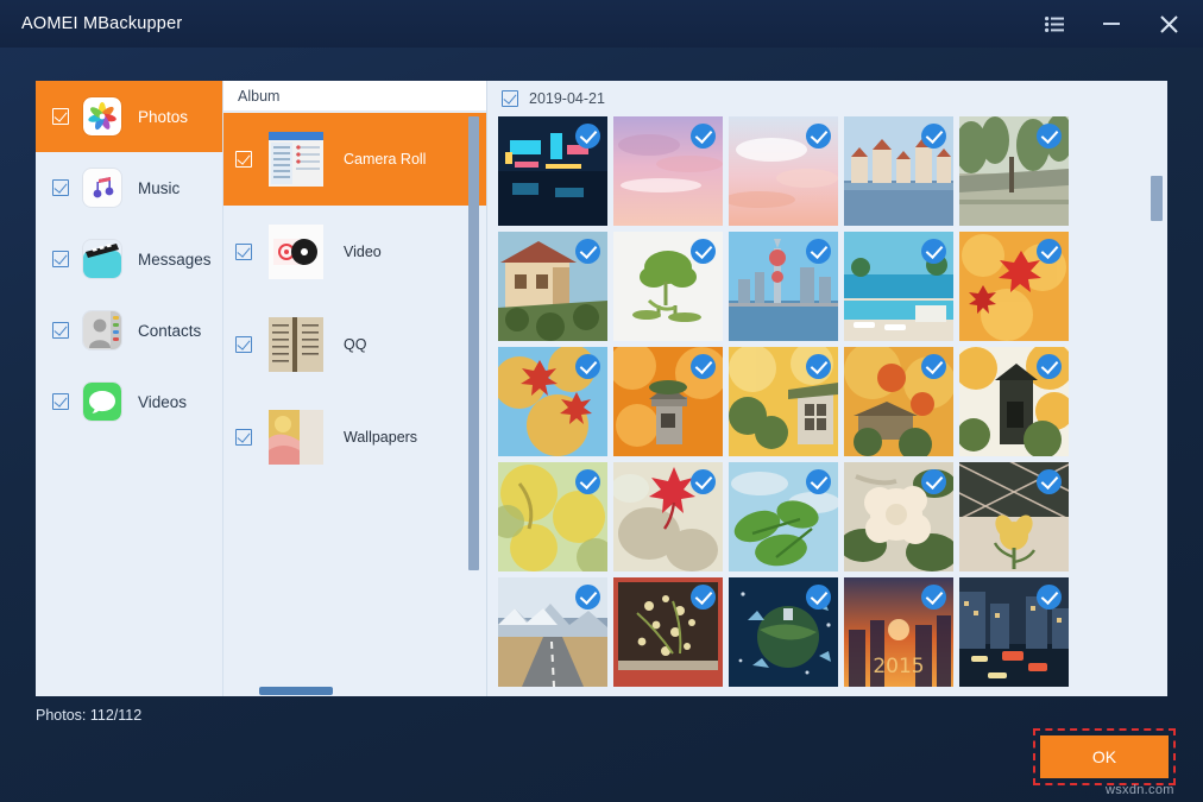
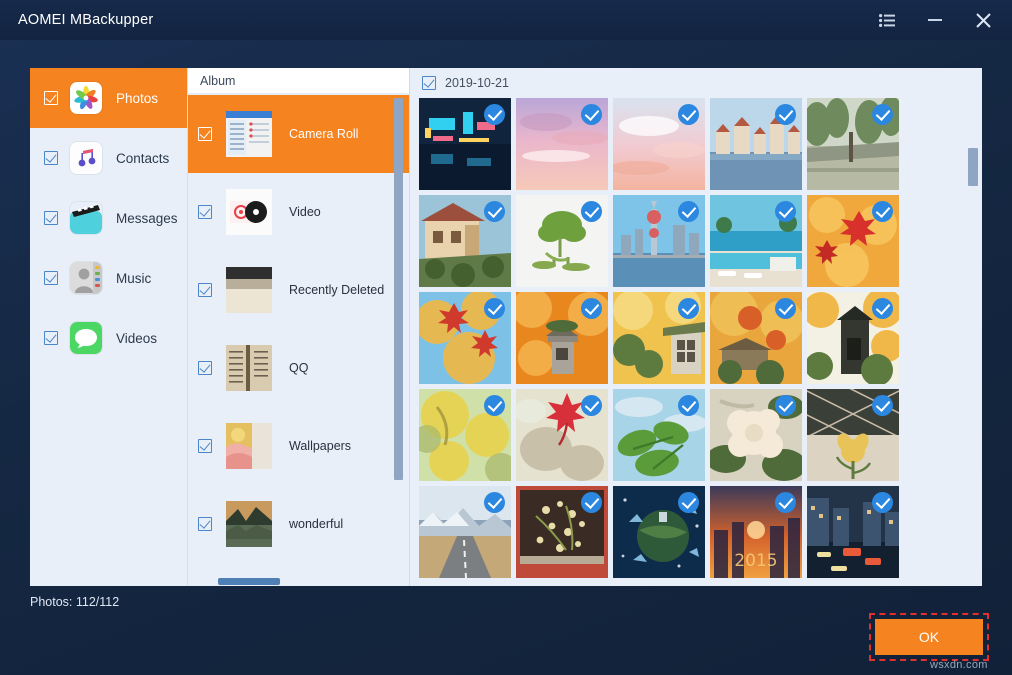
  AOMEI MBackupper
  Photos
- Music
+ Contacts
  Messages
- Contacts
+ Music
  Videos
  Album
  Camera Roll
  Video
+ Recently Deleted
  QQ
  Wallpapers
+ wonderful
- 2019-04-21
+ 2019-10-21
  2015
  Photos: 112/112
  OK
  wsxdn.com
